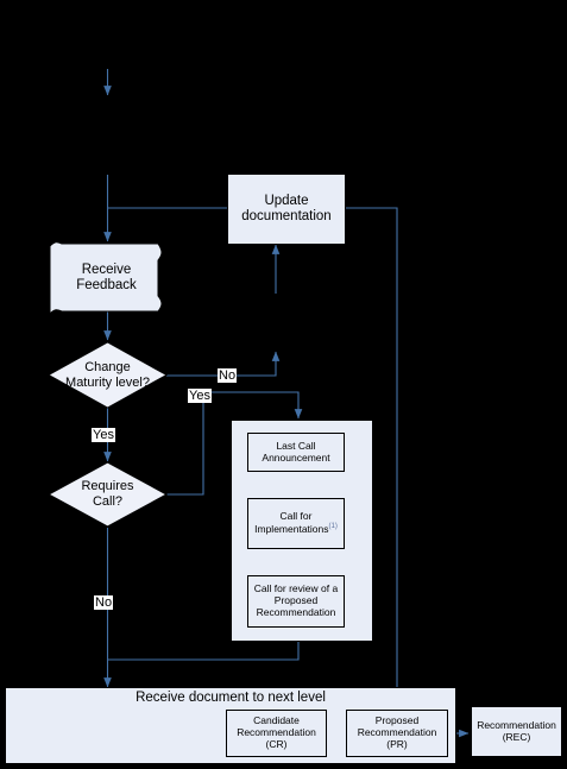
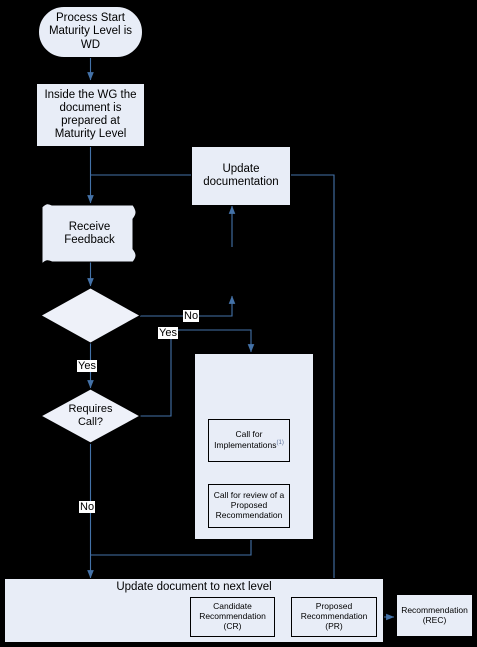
+ Process Start
+ Maturity Level is
+ WD
+ Inside the WG the
+ document is
+ prepared at
+ Maturity Level
  Receive
  Feedback
- Change
- Maturity level?
  Requires
  Call?
  Update
  documentation
- Last Call
- Announcement
  Call for
  Implementations
  Call for review of a
  Proposed
  Recommendation
- Receive document to next level
+ Update document to next level
  Candidate
  Recommendation
  (CR)
  Proposed
  Recommendation
  (PR)
  Recommendation
  (REC)
  No
  Yes
  Yes
  No
